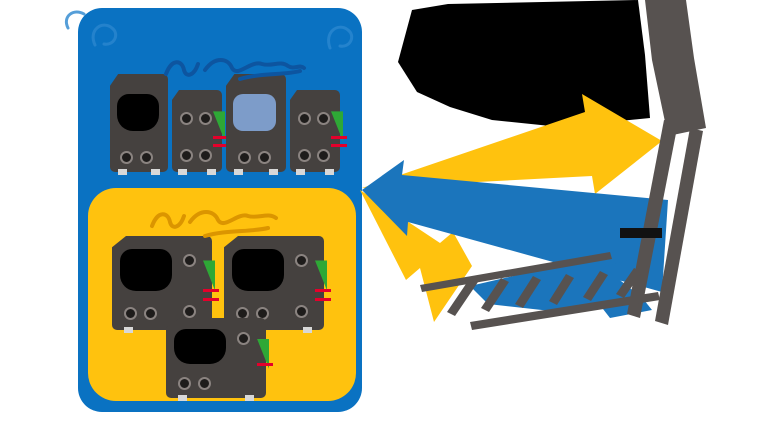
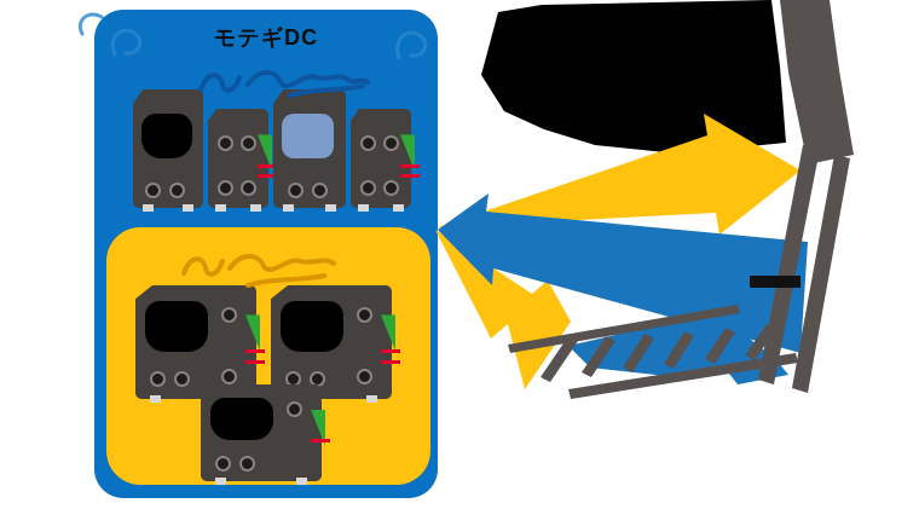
+ モテギDC
